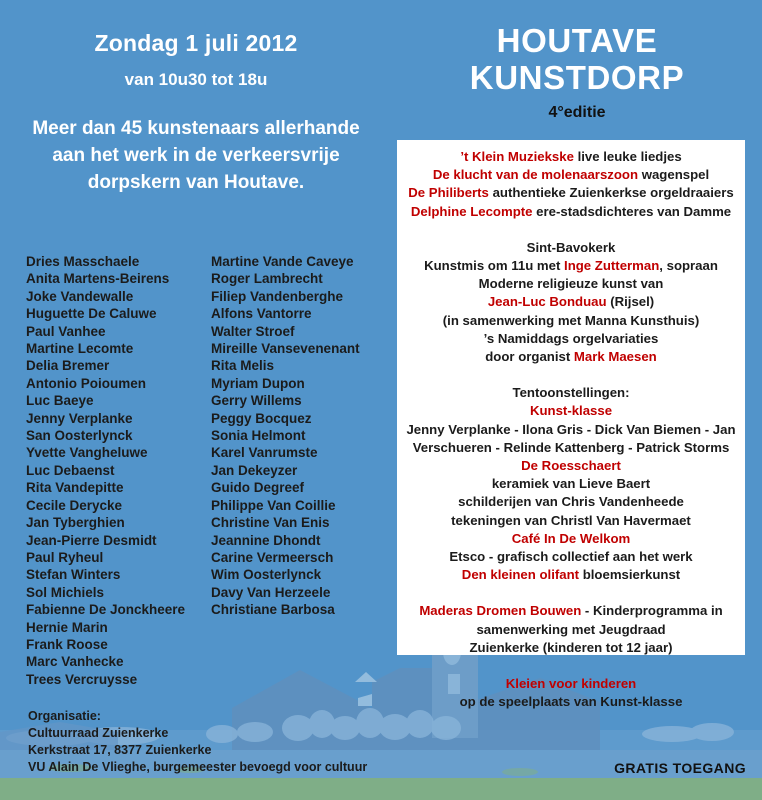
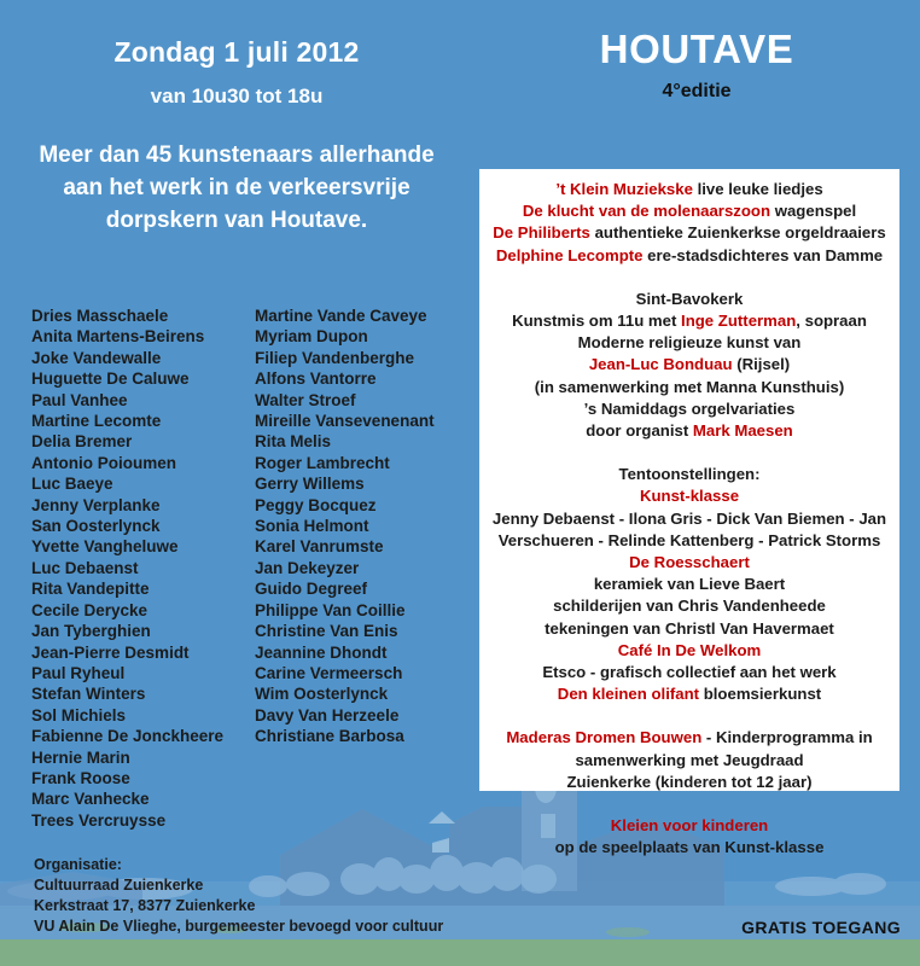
  Zondag 1 juli 2012
  van 10u30 tot 18u
  Meer dan 45 kunstenaars allerhande aan het werk in de verkeersvrije dorpskern van Houtave.
  Dries Masschaele
  Anita Martens-Beirens
  Joke Vandewalle
  Huguette De Caluwe
  Paul Vanhee
  Martine Lecomte
  Delia Bremer
  Antonio Poioumen
  Luc Baeye
  Jenny Verplanke
  San Oosterlynck
  Yvette Vangheluwe
  Luc Debaenst
  Rita Vandepitte
  Cecile Derycke
  Jan Tyberghien
  Jean-Pierre Desmidt
  Paul Ryheul
  Stefan Winters
  Sol Michiels
  Fabienne De Jonckheere
  Hernie Marin
  Frank Roose
  Marc Vanhecke
  Trees Vercruysse
  Martine Vande Caveye
- Roger Lambrecht
+ Myriam Dupon
  Filiep Vandenberghe
  Alfons Vantorre
  Walter Stroef
  Mireille Vansevenenant
  Rita Melis
- Myriam Dupon
+ Roger Lambrecht
  Gerry Willems
  Peggy Bocquez
  Sonia Helmont
  Karel Vanrumste
  Jan Dekeyzer
  Guido Degreef
  Philippe Van Coillie
  Christine Van Enis
  Jeannine Dhondt
  Carine Vermeersch
  Wim Oosterlynck
  Davy Van Herzeele
  Christiane Barbosa
  Organisatie:
  Cultuurraad Zuienkerke
  Kerkstraat 17, 8377 Zuienkerke
  VU Alain De Vlieghe, burgemeester bevoegd voor cultuur
  GRATIS TOEGANG
  HOUTAVE
- KUNSTDORP
  4°editie
  ’t Klein Muziekske live leuke liedjes
  De klucht van de molenaarszoon wagenspel
  De Philiberts authentieke Zuienkerkse orgeldraaiers
  Delphine Lecompte ere-stadsdichteres van Damme
  Sint-Bavokerk
  Kunstmis om 11u met Inge Zutterman, sopraan
  Moderne religieuze kunst van
  Jean-Luc Bonduau (Rijsel)
  (in samenwerking met Manna Kunsthuis)
  ’s Namiddags orgelvariaties
  door organist Mark Maesen
  Tentoonstellingen:
  Kunst-klasse
- Jenny Verplanke - Ilona Gris - Dick Van Biemen - Jan
+ Jenny Debaenst - Ilona Gris - Dick Van Biemen - Jan
  Verschueren - Relinde Kattenberg - Patrick Storms
  De Roesschaert
  keramiek van Lieve Baert
  schilderijen van Chris Vandenheede
  tekeningen van Christl Van Havermaet
  Café In De Welkom
  Etsco - grafisch collectief aan het werk
  Den kleinen olifant bloemsierkunst
  Maderas Dromen Bouwen - Kinderprogramma in
  samenwerking met Jeugdraad
  Zuienkerke (kinderen tot 12 jaar)
  Kleien voor kinderen
  op de speelplaats van Kunst-klasse
